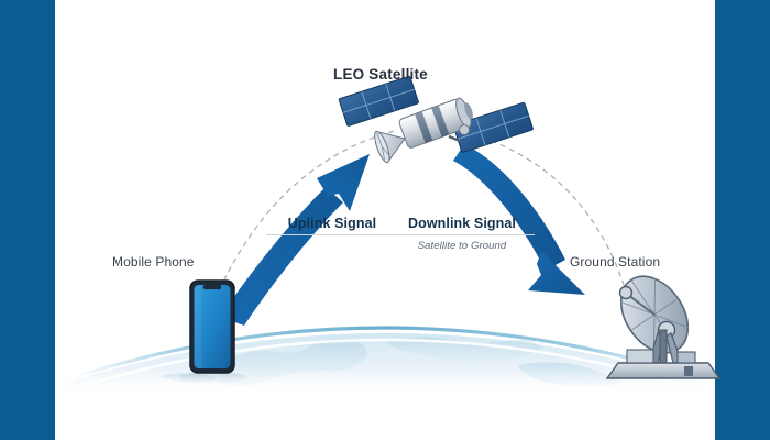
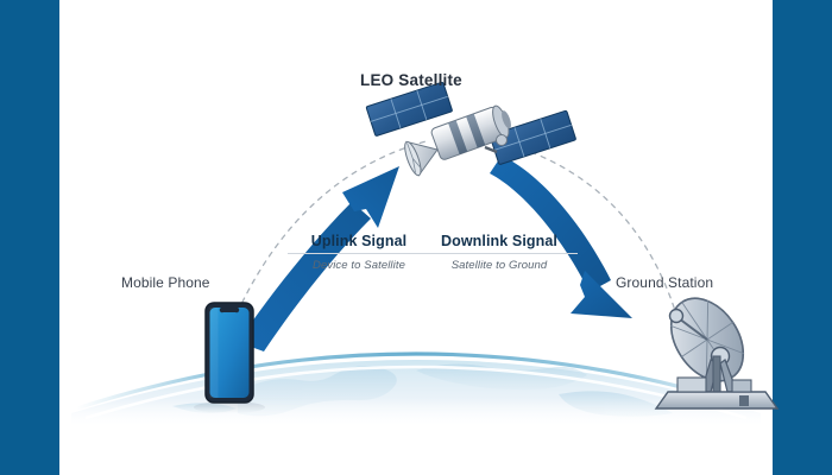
  LEO Satellite
  Mobile Phone
  Ground Station
  Uplink Signal
+ Device to Satellite
  Downlink Signal
  Satellite to Ground
